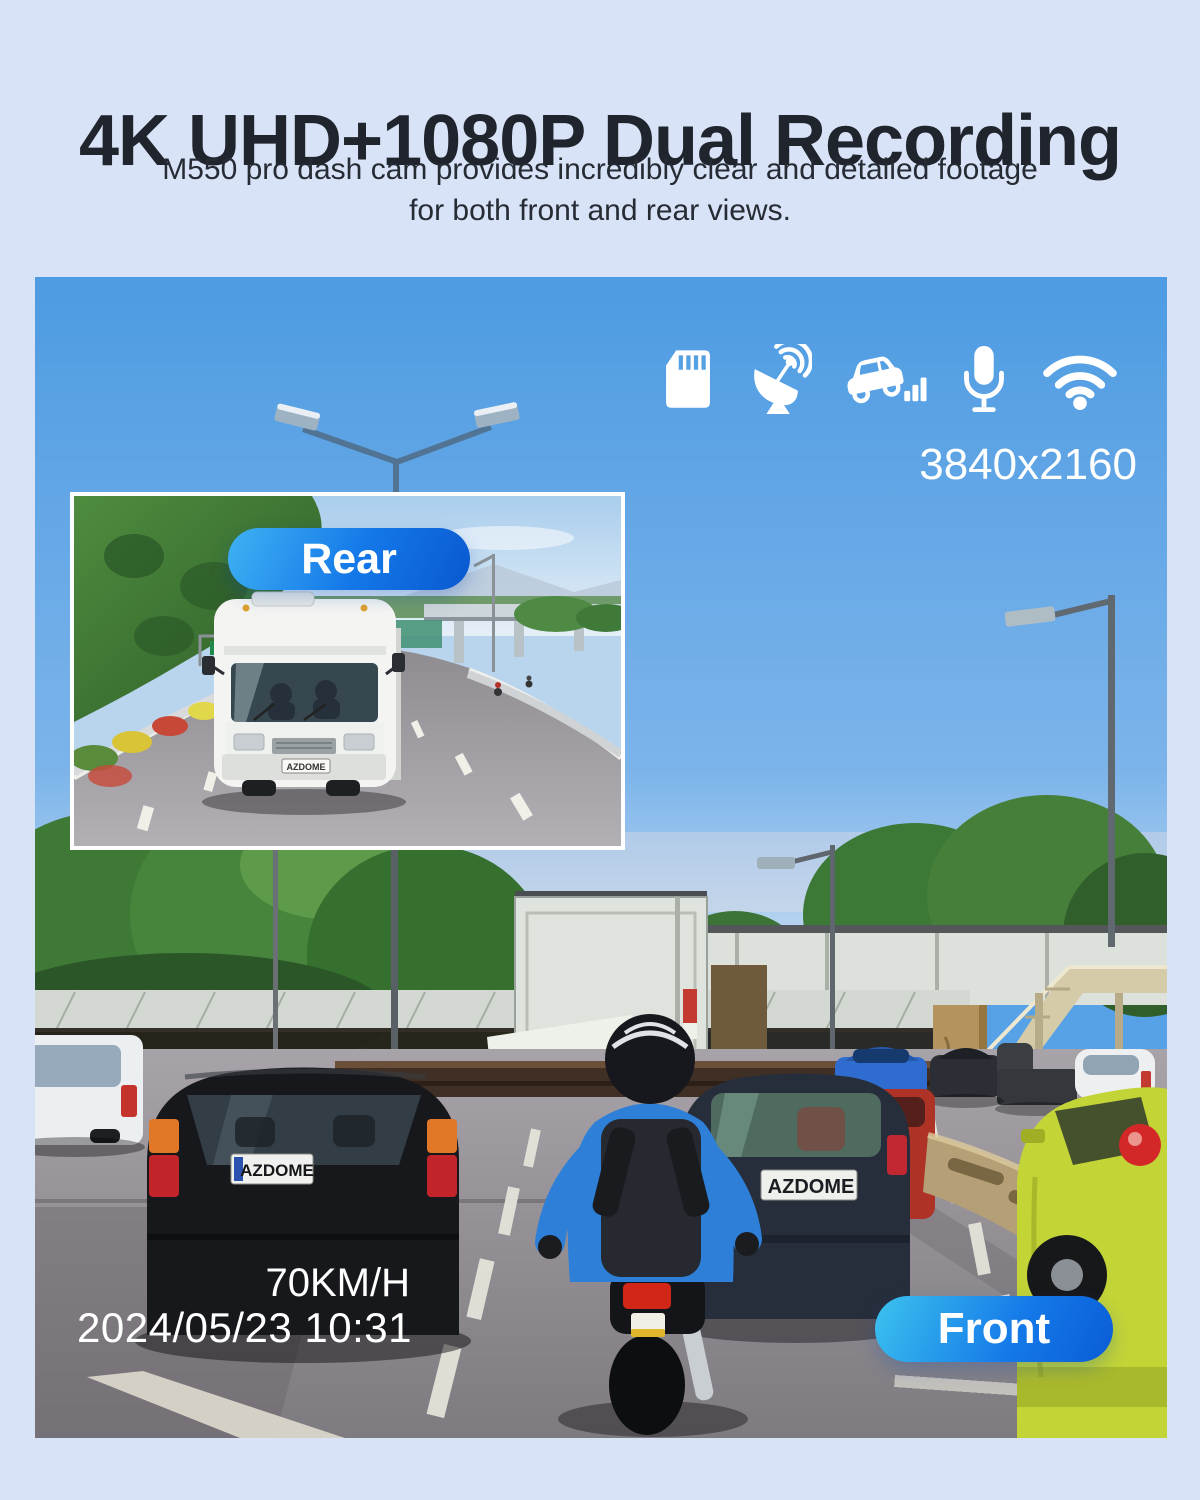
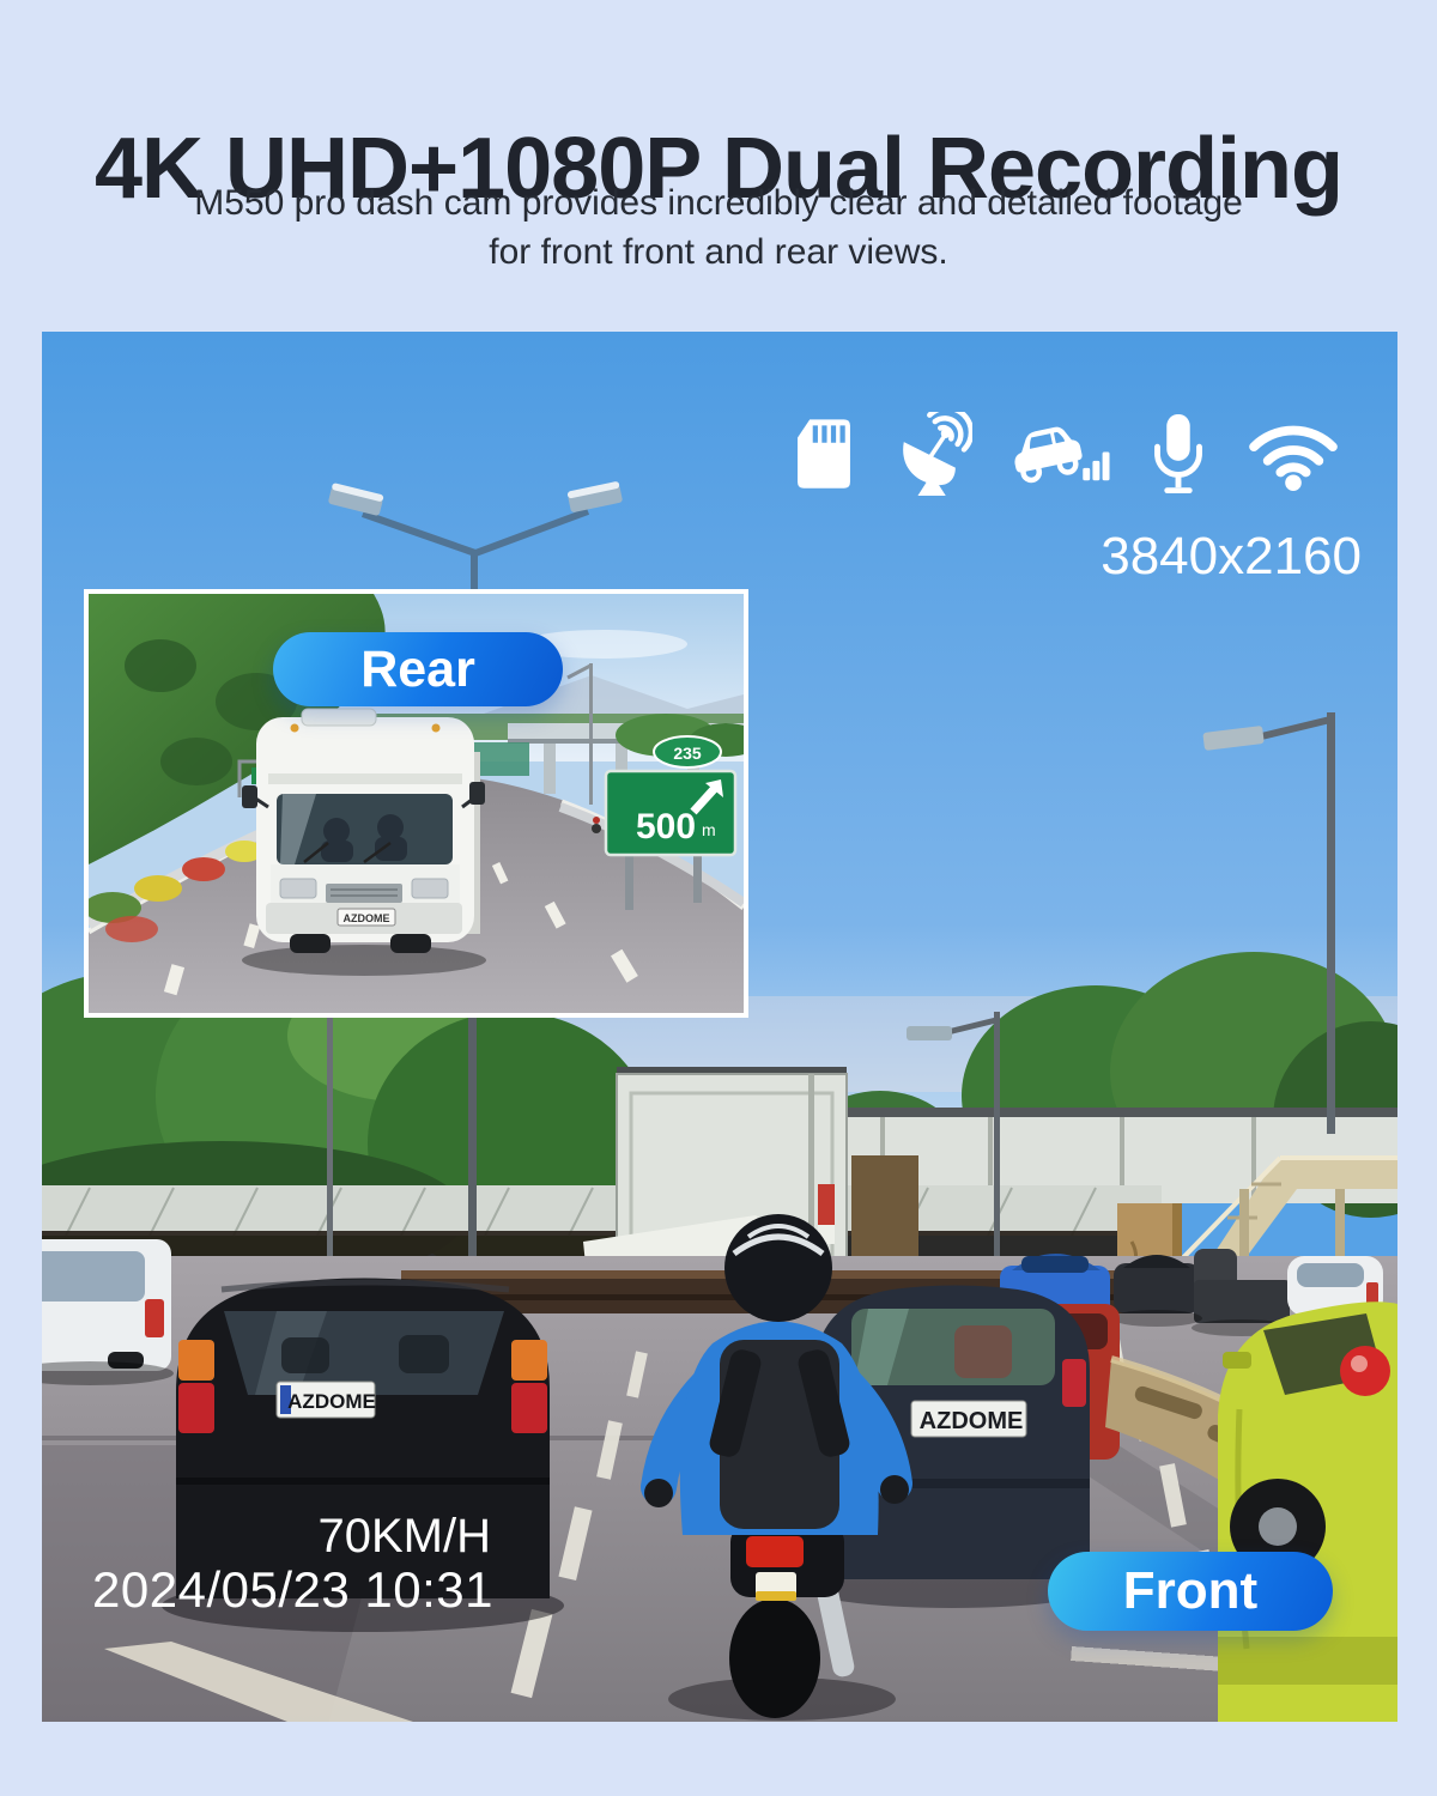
  4K UHD+1080P Dual Recording
  M550 pro dash cam provides incredibly clear and detailed footage
- for both front and rear views.
+ for front front and rear views.
  AZDOME
  AZDOME
  3840x2160
+ 500
+ m
+ 235
  AZDOME
  Rear
  70KM/H
  2024/05/23 10:31
  Front
